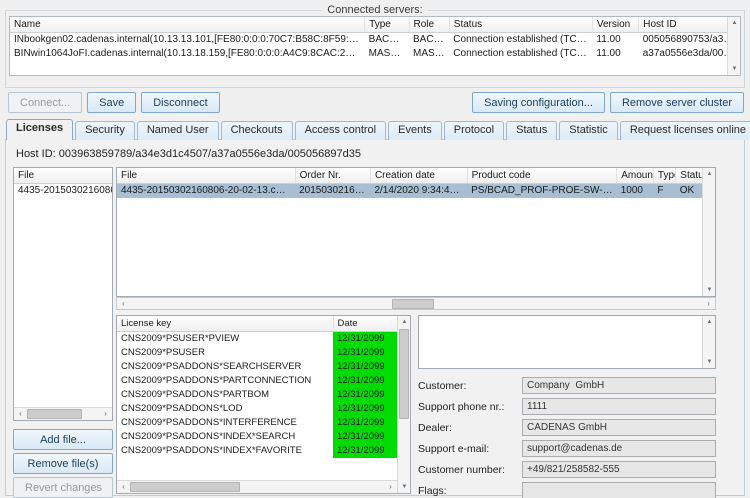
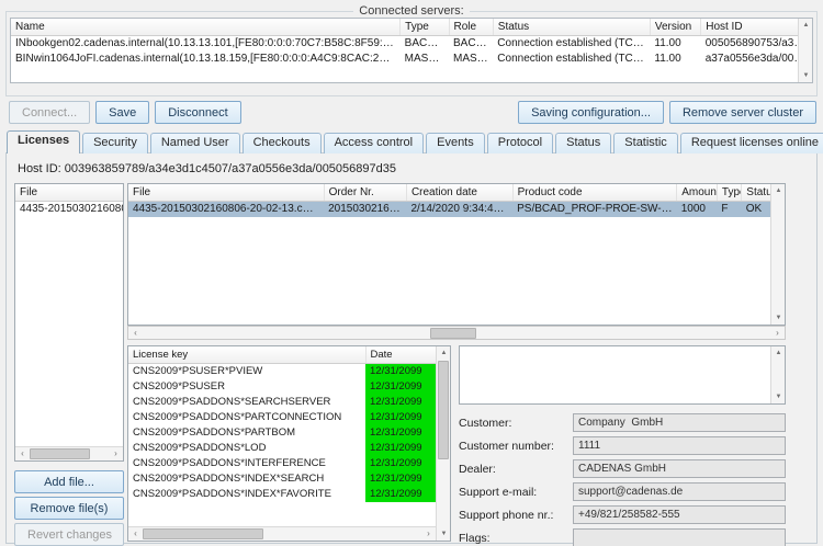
  Connected servers:
  Name	Type	Role	Status	Version	Host ID
  INbookgen02.cadenas.internal(10.13.13.101,[FE80:0:0:0:70C7:B58C:8F59:AE	BACKUP	BACKU	Connection established (TCP+	11.00	005056890753/a3
  BINwin1064JoFI.cadenas.internal(10.13.18.159,[FE80:0:0:0:A4C9:8CAC:2F2D	MASTER	MASTE	Connection established (TCP+	11.00	a37a0556e3da/00
  Connect...
  Save
  Disconnect
  Saving configuration...
  Remove server cluster
  Licenses
  Security
  Named User
  Checkouts
  Access control
  Events
  Protocol
  Status
  Statistic
  Request licenses online
  Host ID: 003963859789/a34e3d1c4507/a37a0556e3da/005056897d35
  File
  ‹
  ›
  File	Order Nr.	Creation date	Product code	Amoun	Typ	Statu
  4435-20150302160806-20-02-13.cnsld	2015030216080	2/14/2020 9:34:42 A	PS/BCAD_PROF-PROE-SW-WI-	1000	F	OK
  ‹
  ›
  License key	Date
  CNS2009*PSUSER*PVIEW	12/31/2099
  CNS2009*PSUSER	12/31/2099
  CNS2009*PSADDONS*SEARCHSERVER	12/31/2099
  CNS2009*PSADDONS*PARTCONNECTION	12/31/2099
  CNS2009*PSADDONS*PARTBOM	12/31/2099
  CNS2009*PSADDONS*LOD	12/31/2099
  CNS2009*PSADDONS*INTERFERENCE	12/31/2099
  CNS2009*PSADDONS*INDEX*SEARCH	12/31/2099
  CNS2009*PSADDONS*INDEX*FAVORITE	12/31/2099
  ‹
  ›
  Customer:
  Company GmbH
- Support phone nr.:
+ Customer number:
  1111
  Dealer:
  CADENAS GmbH
  Support e-mail:
  support@cadenas.de
- Customer number:
+ Support phone nr.:
  +49/821/258582-555
  Flags:
  Add file...
  Remove file(s)
  Revert changes
